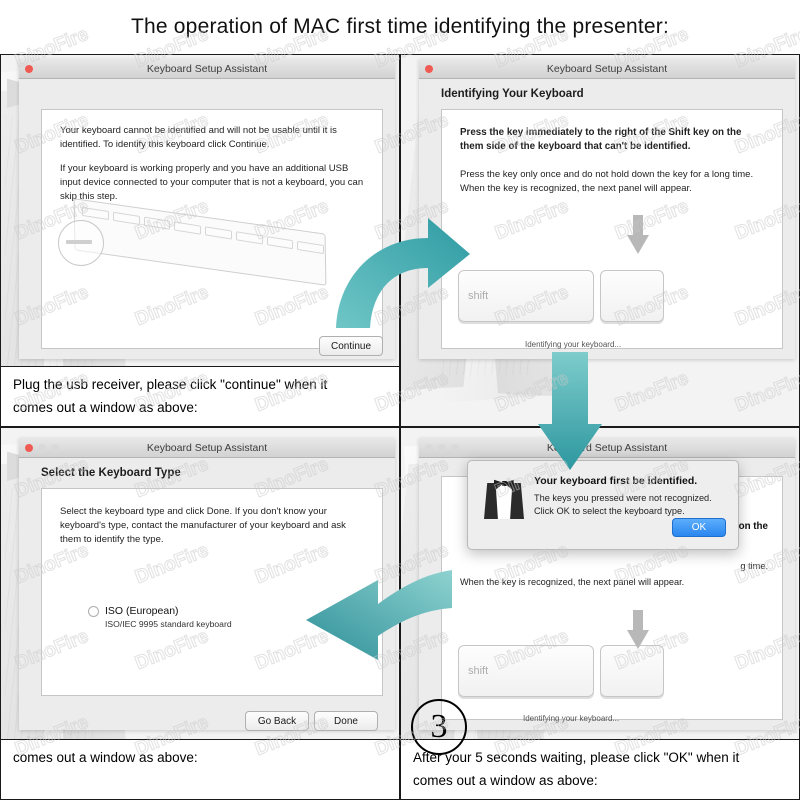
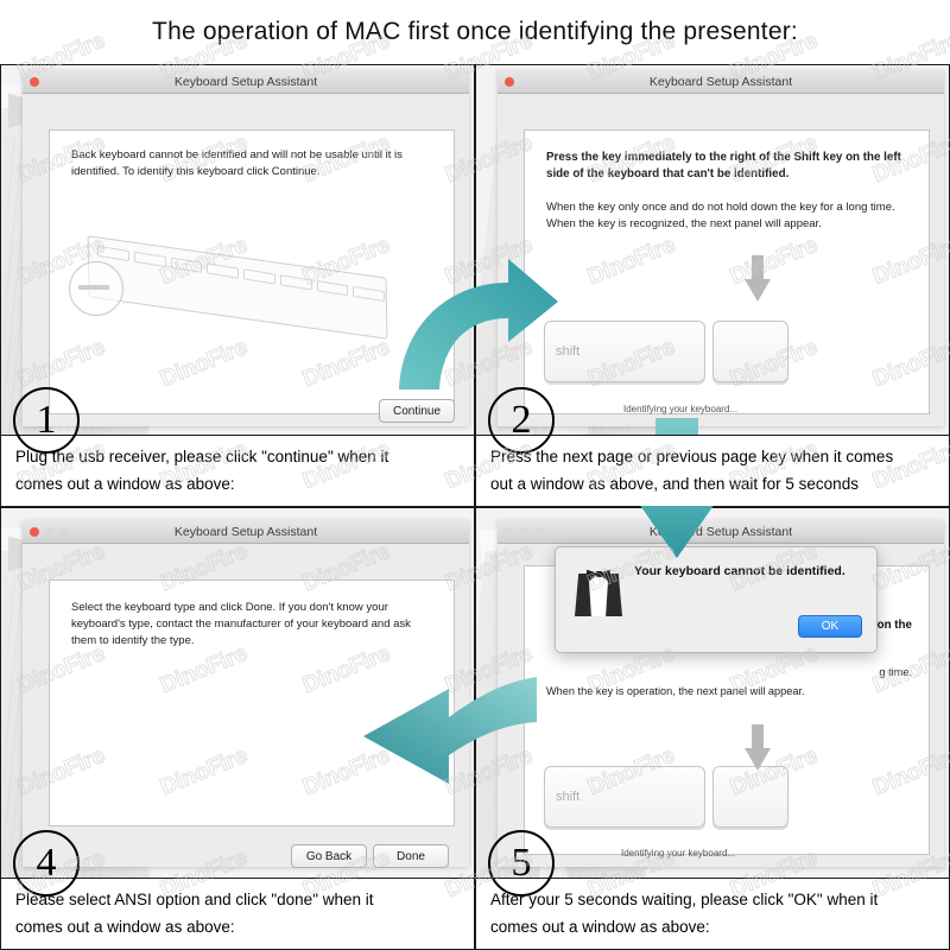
- The operation of MAC first time identifying the presenter:
+ The operation of MAC first once identifying the presenter:
  Keyboard Setup Assistant
- Your keyboard cannot be identified and will not be usable until it is identified. To identify this keyboard click Continue.
+ Back keyboard cannot be identified and will not be usable until it is identified. To identify this keyboard click Continue.
- If your keyboard is working properly and you have an additional USB input device connected to your computer that is not a keyboard, you can skip this step.
  Continue
+ 1
  Plug the usb receiver, please click "continue" when it
  comes out a window as above:
  Keyboard Setup Assistant
- Identifying Your Keyboard
- Press the key immediately to the right of the Shift key on the them side of the keyboard that can't be identified.
+ Press the key immediately to the right of the Shift key on the left side of the keyboard that can't be identified.
- Press the key only once and do not hold down the key for a long time. When the key is recognized, the next panel will appear.
+ When the key only once and do not hold down the key for a long time. When the key is recognized, the next panel will appear.
  shift
  Identifying your keyboard...
+ 2
+ Press the next page or previous page key when it comes
+ out a window as above, and then wait for 5 seconds
  Keyboard Setup Assistant
- Select the Keyboard Type
  Select the keyboard type and click Done. If you don't know your keyboard's type, contact the manufacturer of your keyboard and ask them to identify the type.
- ISO (European)
- ISO/IEC 9995 standard keyboard
  Go Back
  Done
+ 4
+ Please select ANSI option and click "done" when it
  comes out a window as above:
  Kd Setup Assistant
  on the
  g time.
- When the key is recognized, the next panel will appear.
+ When the key is operation, the next panel will appear.
  shift
  Identifying your keyboard...
- Your keyboard first be identified.
+ Your keyboard cannot be identified.
- The keys you pressed were not recognized. Click OK to select the keyboard type.
  OK
- 3
+ 5
  After your 5 seconds waiting, please click "OK" when it
  comes out a window as above:
